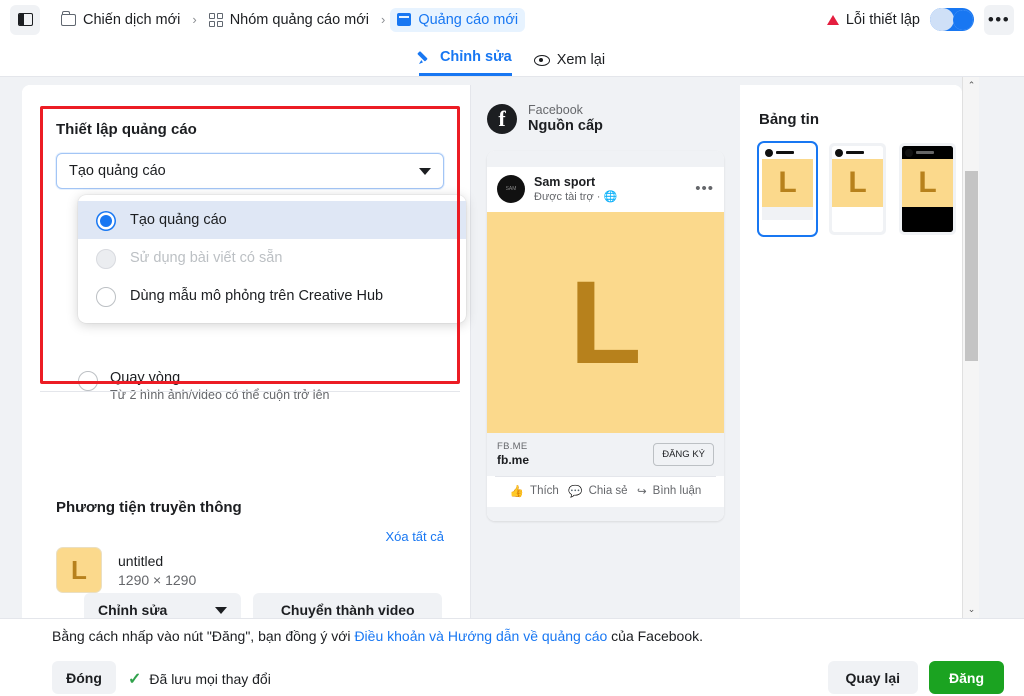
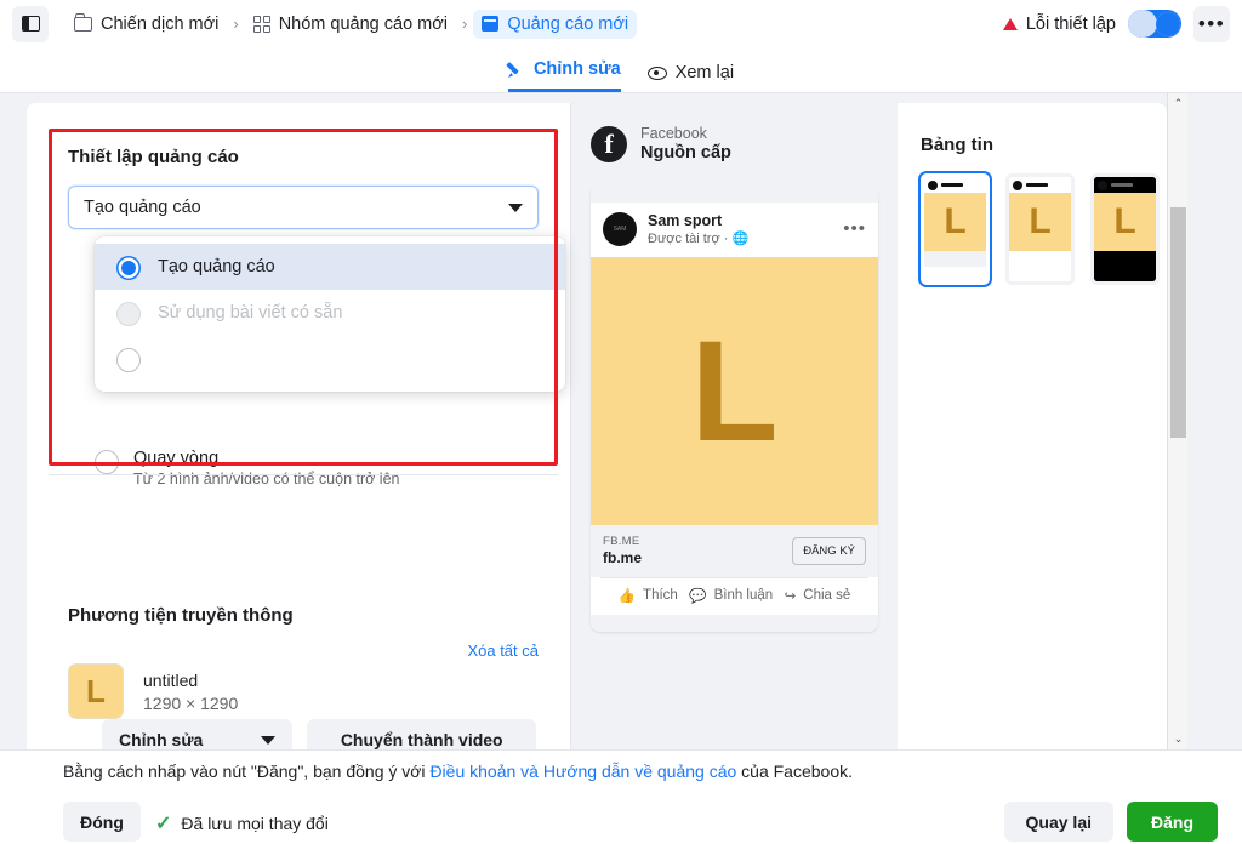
  Chiến dịch mới
  ›
  Nhóm quảng cáo mới
  ›
  Quảng cáo mới
  Lỗi thiết lập
  •••
  Chỉnh sửa
  Xem lại
  Thiết lập quảng cáo
  Tạo quảng cáo
  Quay vòng
  Từ 2 hình ảnh/video có thể cuộn trở lên
  Tạo quảng cáo
  Sử dụng bài viết có sẵn
- Dùng mẫu mô phỏng trên Creative Hub
  Phương tiện truyền thông
  Xóa tất cả
  L
  untitled
  1290 × 1290
  Chỉnh sửa
  Chuyển thành video
  f
  Facebook
  Nguồn cấp
  Sam sport
  Được tài trợ · 🌐
  •••
  L
  FB.ME
  fb.me
  ĐĂNG KÝ
  👍
  Thích
  💬
- Chia sẻ
+ Bình luận
  ↪
- Bình luận
+ Chia sẻ
  Bảng tin
  L
  L
  L
  ⌃
  ⌄
  Bằng cách nhấp vào nút "Đăng", bạn đồng ý với Điều khoản và Hướng dẫn về quảng cáo của Facebook.
  Đóng
  ✓
  Đã lưu mọi thay đổi
  Quay lại
  Đăng
